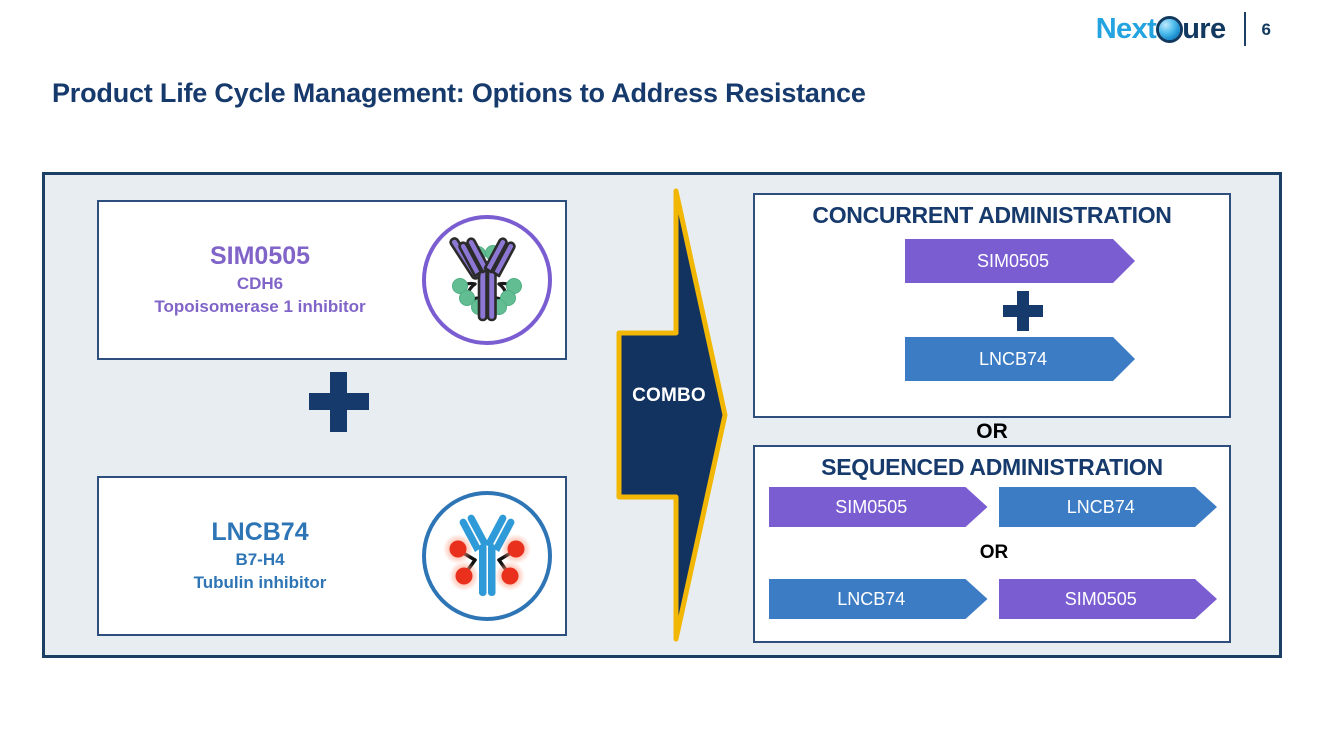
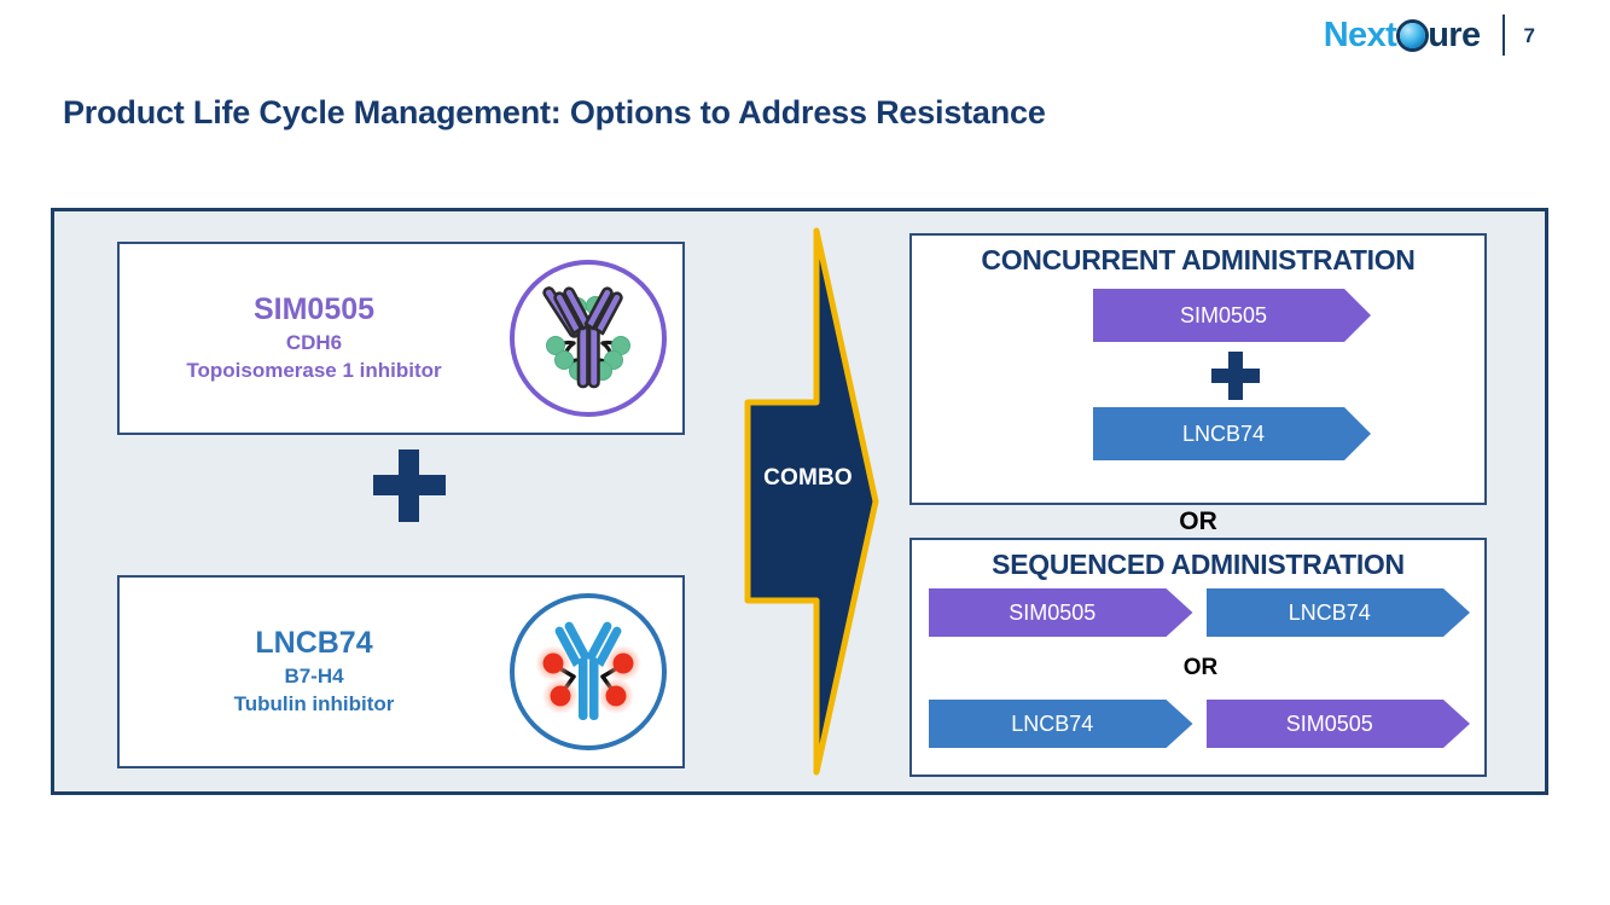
  Next
  ure
- 6
+ 7
  Product Life Cycle Management: Options to Address Resistance
  SIM0505
  CDH6
  Topoisomerase 1 inhibitor
  LNCB74
  B7-H4
  Tubulin inhibitor
  COMBO
  CONCURRENT ADMINISTRATION
  SIM0505
  LNCB74
  OR
  SEQUENCED ADMINISTRATION
  SIM0505
  LNCB74
  OR
  LNCB74
  SIM0505
